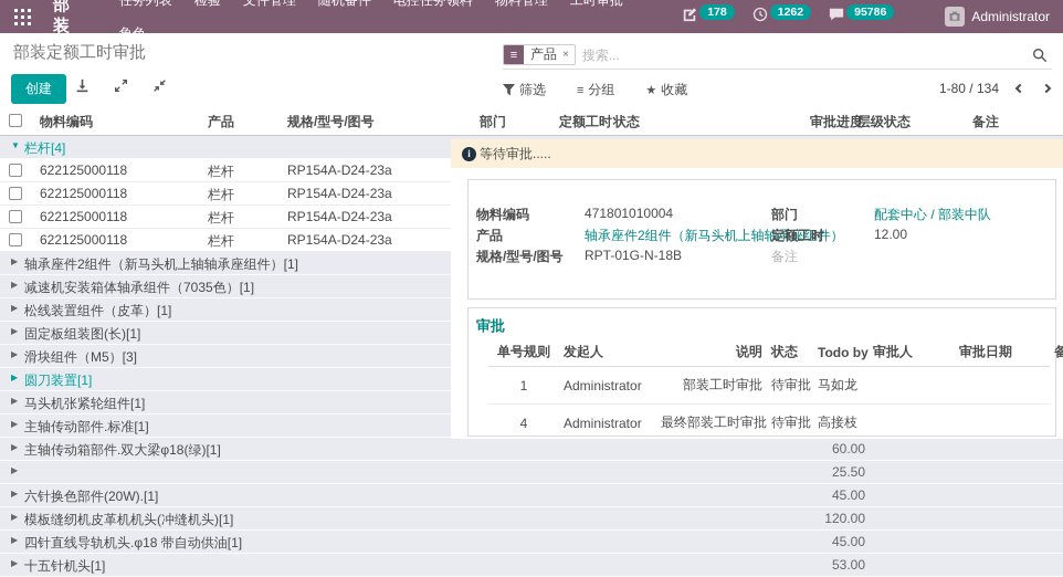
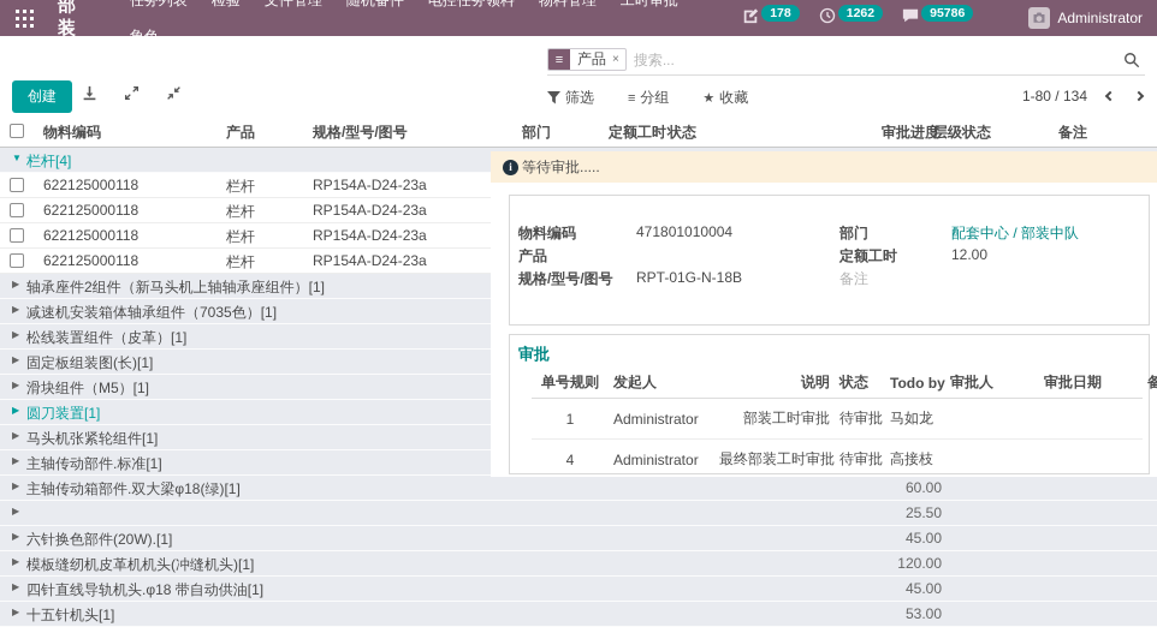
  部装
  任务列表 检验 文件管理 随机备件 电控任务领料 物料管理 工时审批
  178
  1262
  95786
  Administrator
- 部装定额工时审批
  创建
  ≡
  产品
  ×
  搜索...
  筛选
  ≡
  分组
  ★
  收藏
  1-80 / 134
  物料编码
  产品
  规格/型号/图号
  部门
  定额工时
  状态
  审批进度
  层级状态
  备注
  ▼
  栏杆[4]
  622125000118
  栏杆
  RP154A-D24-23a
  622125000118
  栏杆
  RP154A-D24-23a
  622125000118
  栏杆
  RP154A-D24-23a
  622125000118
  栏杆
  RP154A-D24-23a
  ▶
  轴承座件2组件（新马头机上轴轴承座组件）[1]
  ▶
  减速机安装箱体轴承组件（7035色）[1]
  ▶
  松线装置组件（皮革）[1]
  ▶
  固定板组装图(长)[1]
  ▶
- 滑块组件（M5）[3]
+ 滑块组件（M5）[1]
  ▶
  圆刀装置[1]
  ▶
  马头机张紧轮组件[1]
  ▶
  主轴传动部件.标准[1]
  ▶
  主轴传动箱部件.双大梁φ18(绿)[1]
  60.00
  ▶
  25.50
  ▶
  六针换色部件(20W).[1]
  45.00
  ▶
  模板缝纫机皮革机机头(冲缝机头)[1]
  120.00
  ▶
  四针直线导轨机头.φ18 带自动供油[1]
  45.00
  ▶
  十五针机头[1]
  53.00
  i
  等待审批.....
  物料编码
  471801010004
  产品
- 轴承座件2组件（新马头机上轴轴承座组件）
  规格/型号/图号
  RPT-01G-N-18B
  部门
  配套中心 / 部装中队
  定额工时
  12.00
  备注
  审批
  单号规则	发起人	说明	状态	Todo by	审批人	审批日期	备
  1	Administrator	部装工时审批	待审批	马如龙
  4	Administrator	最终部装工时审批	待审批	高接枝
